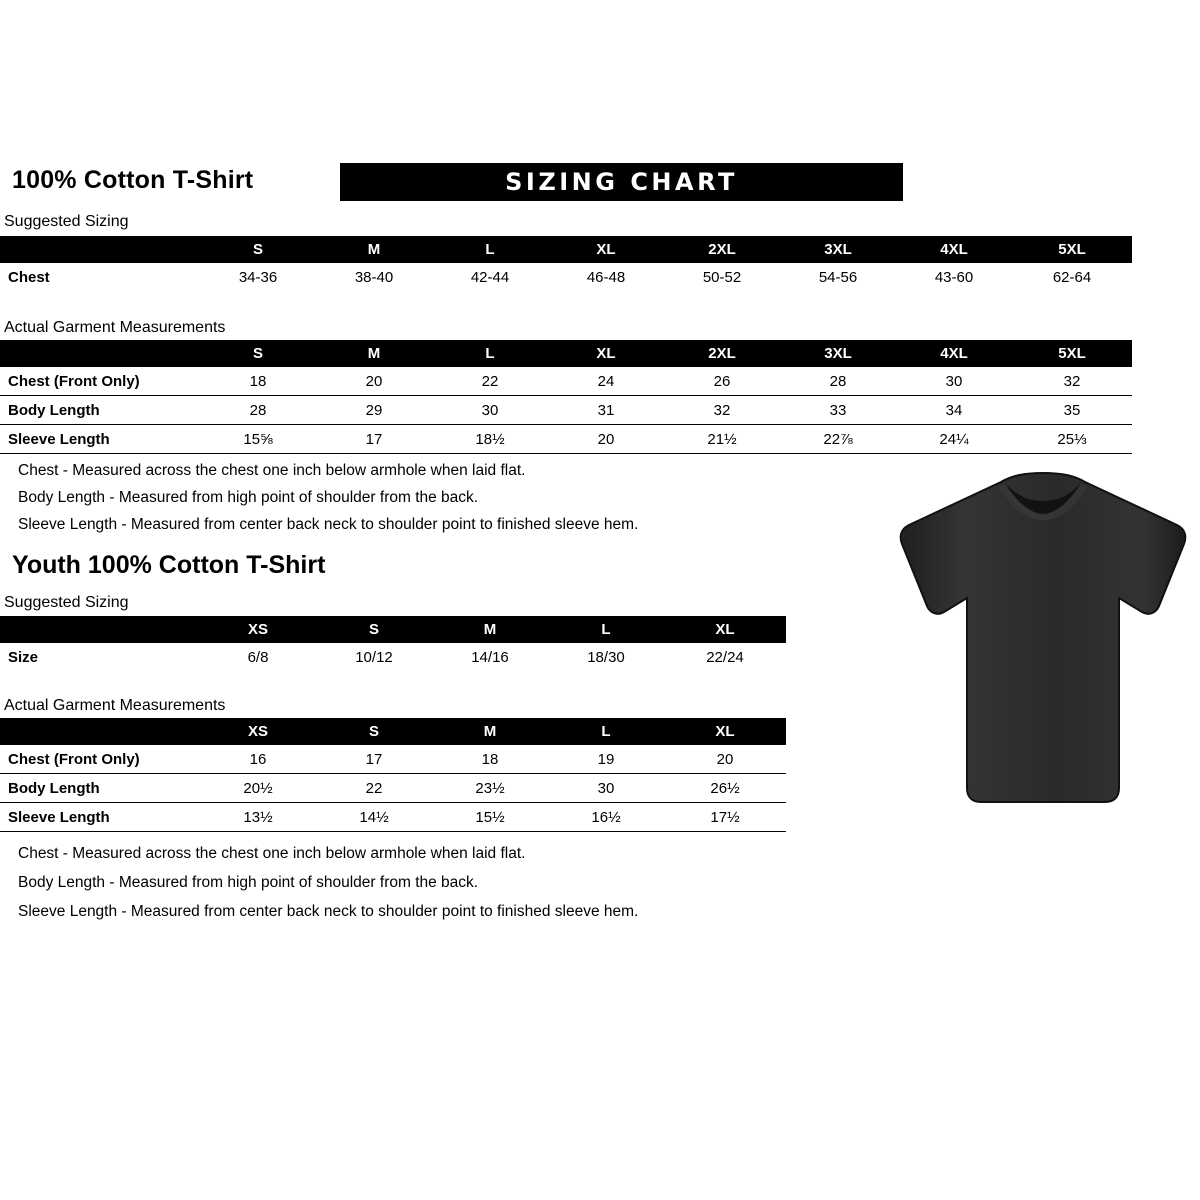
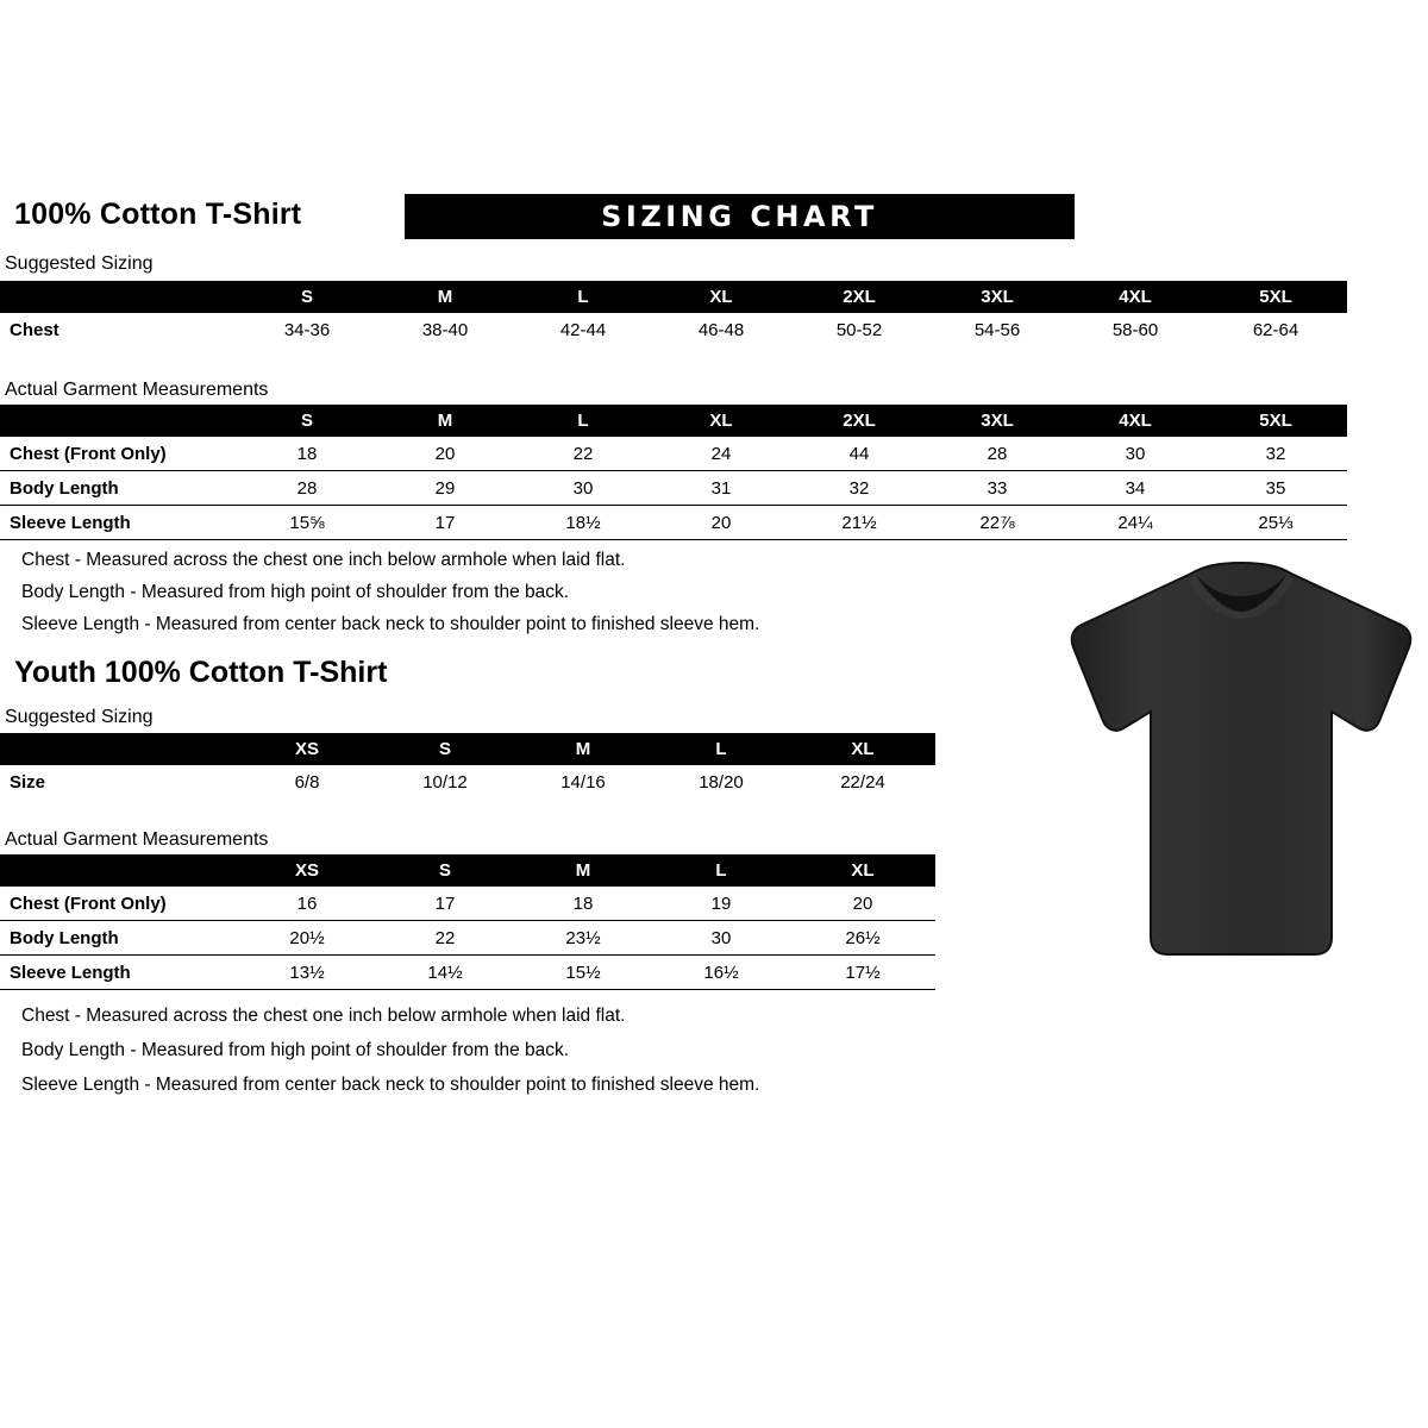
  100% Cotton T-Shirt
  SIZING CHART
  Suggested Sizing
  	S	M	L	XL	2XL	3XL	4XL	5XL
- Chest	34-36	38-40	42-44	46-48	50-52	54-56	43-60	62-64
+ Chest	34-36	38-40	42-44	46-48	50-52	54-56	58-60	62-64
  Actual Garment Measurements
  	S	M	L	XL	2XL	3XL	4XL	5XL
- Chest (Front Only)	18	20	22	24	26	28	30	32
+ Chest (Front Only)	18	20	22	24	44	28	30	32
  Body Length	28	29	30	31	32	33	34	35
  Sleeve Length	15⅝	17	18½	20	21½	22⅞	24¼	25⅓
  Chest - Measured across the chest one inch below armhole when laid flat.
  Body Length - Measured from high point of shoulder from the back.
  Sleeve Length - Measured from center back neck to shoulder point to finished sleeve hem.
  Youth 100% Cotton T-Shirt
  Suggested Sizing
  	XS	S	M	L	XL
- Size	6/8	10/12	14/16	18/30	22/24
+ Size	6/8	10/12	14/16	18/20	22/24
  Actual Garment Measurements
  	XS	S	M	L	XL
  Chest (Front Only)	16	17	18	19	20
  Body Length	20½	22	23½	30	26½
  Sleeve Length	13½	14½	15½	16½	17½
  Chest - Measured across the chest one inch below armhole when laid flat.
  Body Length - Measured from high point of shoulder from the back.
  Sleeve Length - Measured from center back neck to shoulder point to finished sleeve hem.
